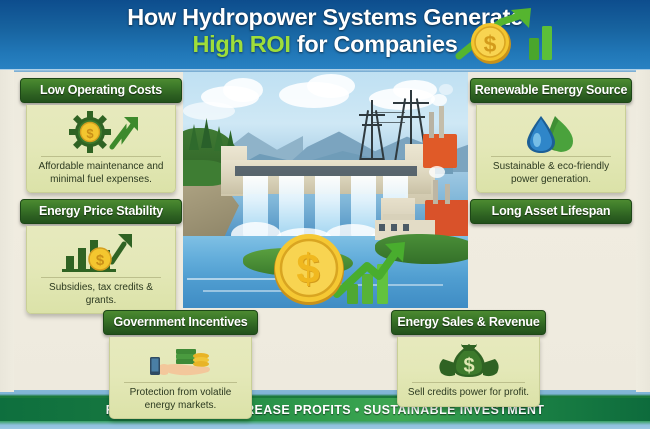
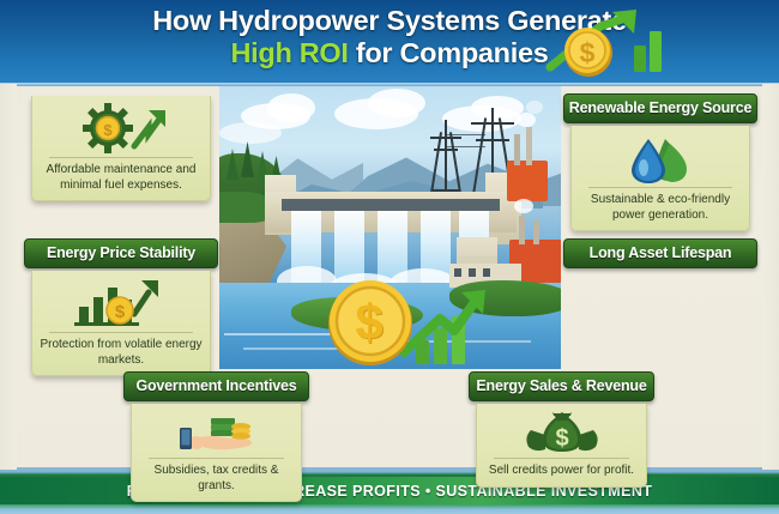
  $
  How Hydropower Systems Genera
  High ROI for Companies
  $
- Low Operating Costs
  $
  Affordable maintenance and minimal fuel expenses.
  Energy Price Stability
  $
- Subsidies, tax credits & grants.
+ Protection from volatile energy markets.
  Renewable Energy Source
  Sustainable & eco-friendly power generation.
  Long Asset Lifespan
  Government Incentives
- Protection from volatile energy markets.
+ Subsidies, tax credits & grants.
  Energy Sales & Revenue
  $
  Sell credits power for profit.
